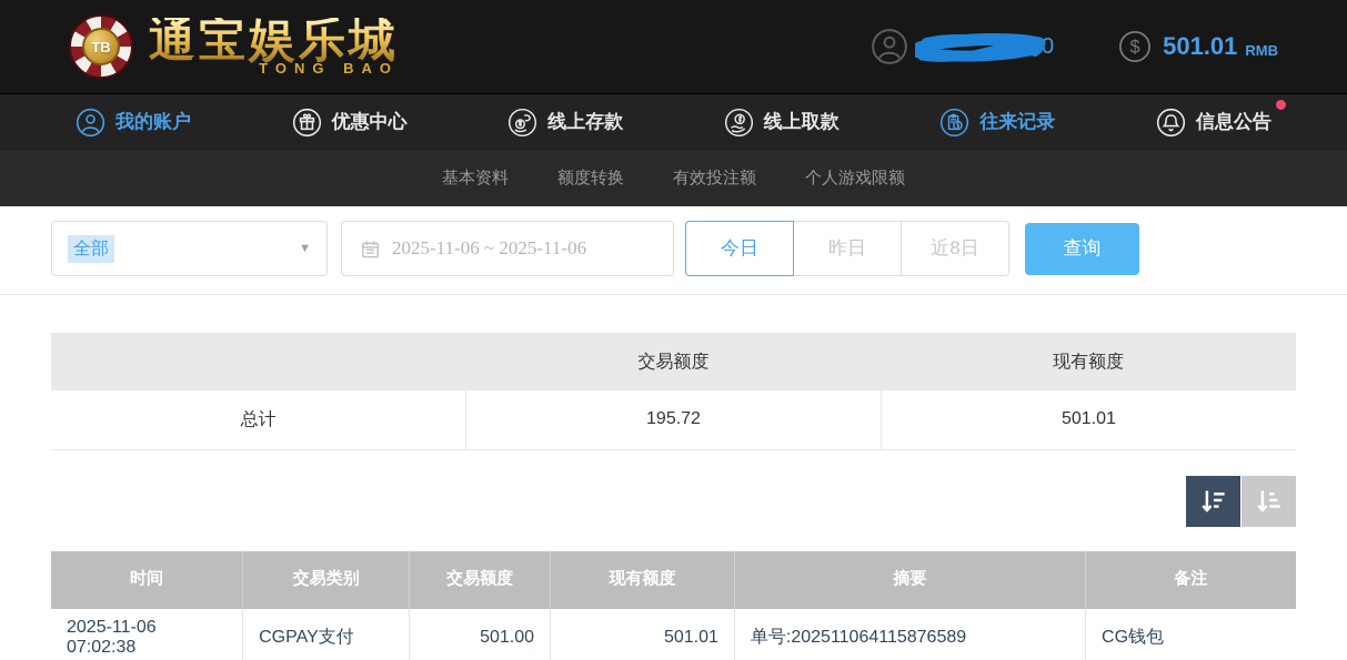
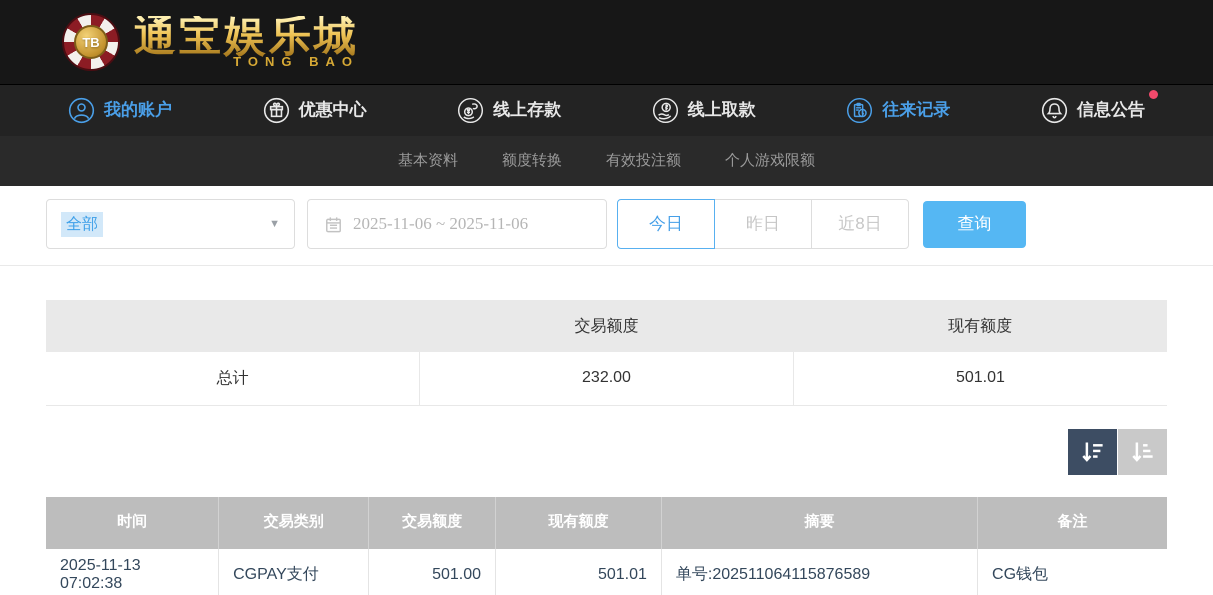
  TB
  通宝娱乐城
  TONG BAO
- 0
- $
- 501.01
- RMB
  我的账户
  优惠中心
  线上存款
  线上取款
  往来记录
  信息公告
  基本资料
  额度转换
  有效投注额
  个人游戏限额
  全部
  ▼
  2025-11-06 ~ 2025-11-06
  今日
  昨日
  近8日
  查询
  	交易额度	现有额度
- 总计	195.72	501.01
+ 总计	232.00	501.01
  时间	交易类别	交易额度	现有额度	摘要	备注
- 2025-11-06 07:02:38	CGPAY支付	501.00	501.01	单号:202511064115876589	CG钱包
+ 2025-11-13 07:02:38	CGPAY支付	501.00	501.01	单号:202511064115876589	CG钱包
